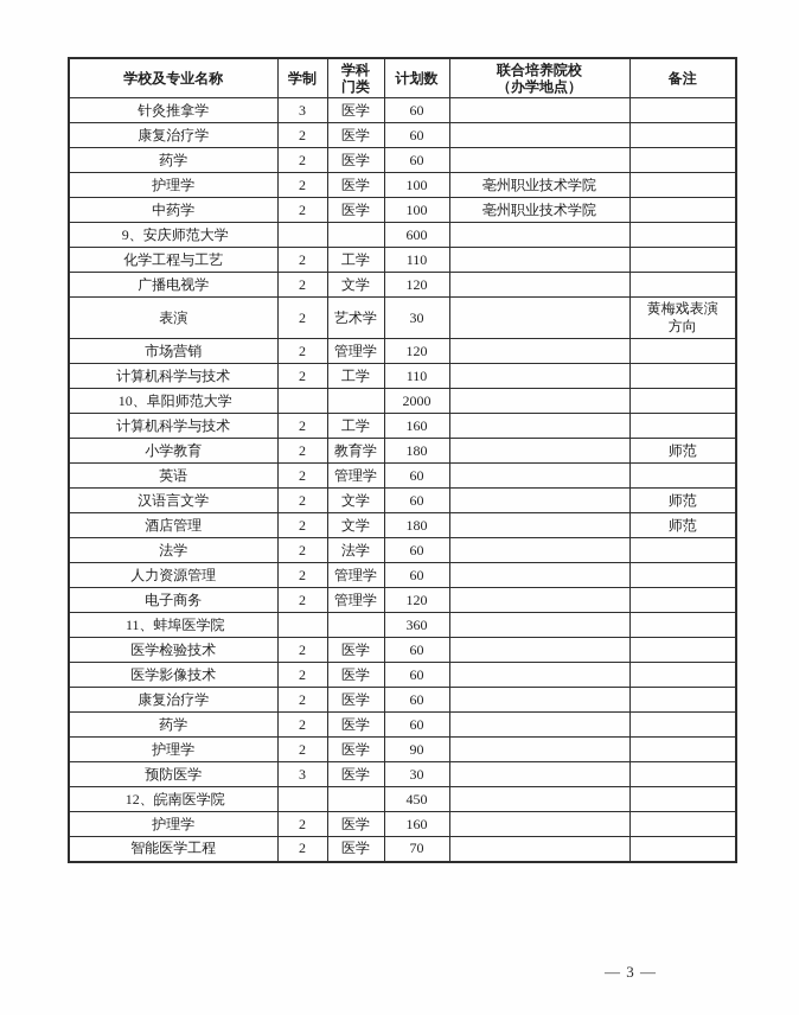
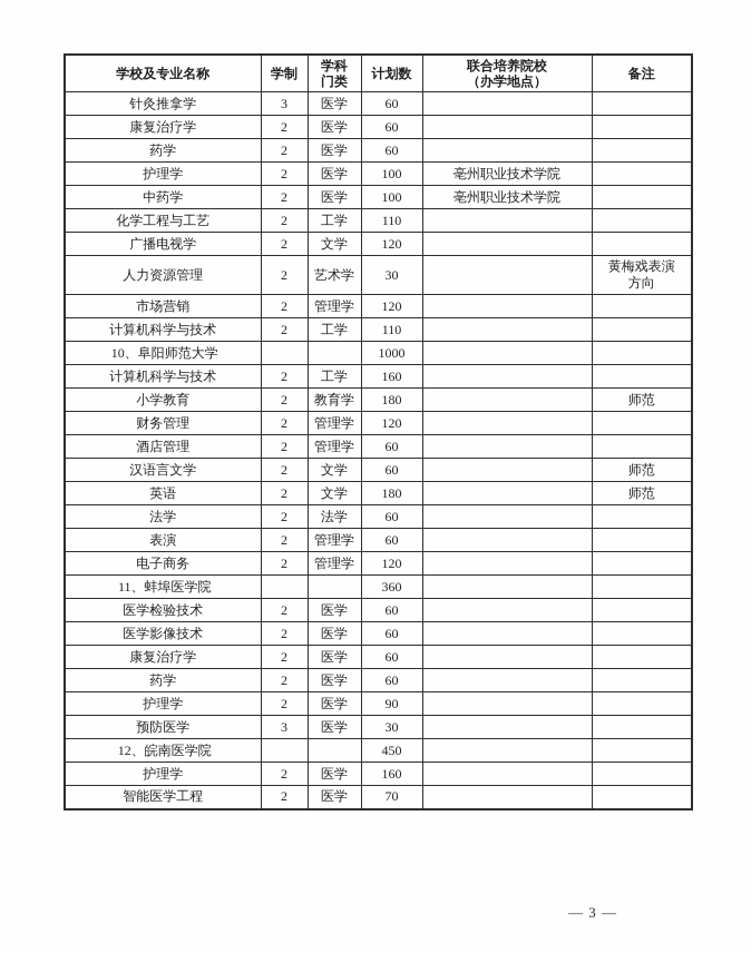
  学校及专业名称	学制	学科 门类	计划数	联合培养院校 （办学地点）	备注
  针灸推拿学	3	医学	60
  康复治疗学	2	医学	60
  药学	2	医学	60
  护理学	2	医学	100	亳州职业技术学院
  中药学	2	医学	100	亳州职业技术学院
- 9、安庆师范大学			600
  化学工程与工艺	2	工学	110
  广播电视学	2	文学	120
- 表演	2	艺术学	30		黄梅戏表演 方向
+ 人力资源管理	2	艺术学	30		黄梅戏表演 方向
  市场营销	2	管理学	120
  计算机科学与技术	2	工学	110
- 10、阜阳师范大学			2000
+ 10、阜阳师范大学			1000
  计算机科学与技术	2	工学	160
  小学教育	2	教育学	180		师范
+ 财务管理	2	管理学	120
- 英语	2	管理学	60
+ 酒店管理	2	管理学	60
  汉语言文学	2	文学	60		师范
- 酒店管理	2	文学	180		师范
+ 英语	2	文学	180		师范
  法学	2	法学	60
- 人力资源管理	2	管理学	60
+ 表演	2	管理学	60
  电子商务	2	管理学	120
  11、蚌埠医学院			360
  医学检验技术	2	医学	60
  医学影像技术	2	医学	60
  康复治疗学	2	医学	60
  药学	2	医学	60
  护理学	2	医学	90
  预防医学	3	医学	30
  12、皖南医学院			450
  护理学	2	医学	160
  智能医学工程	2	医学	70
  — 3 —
